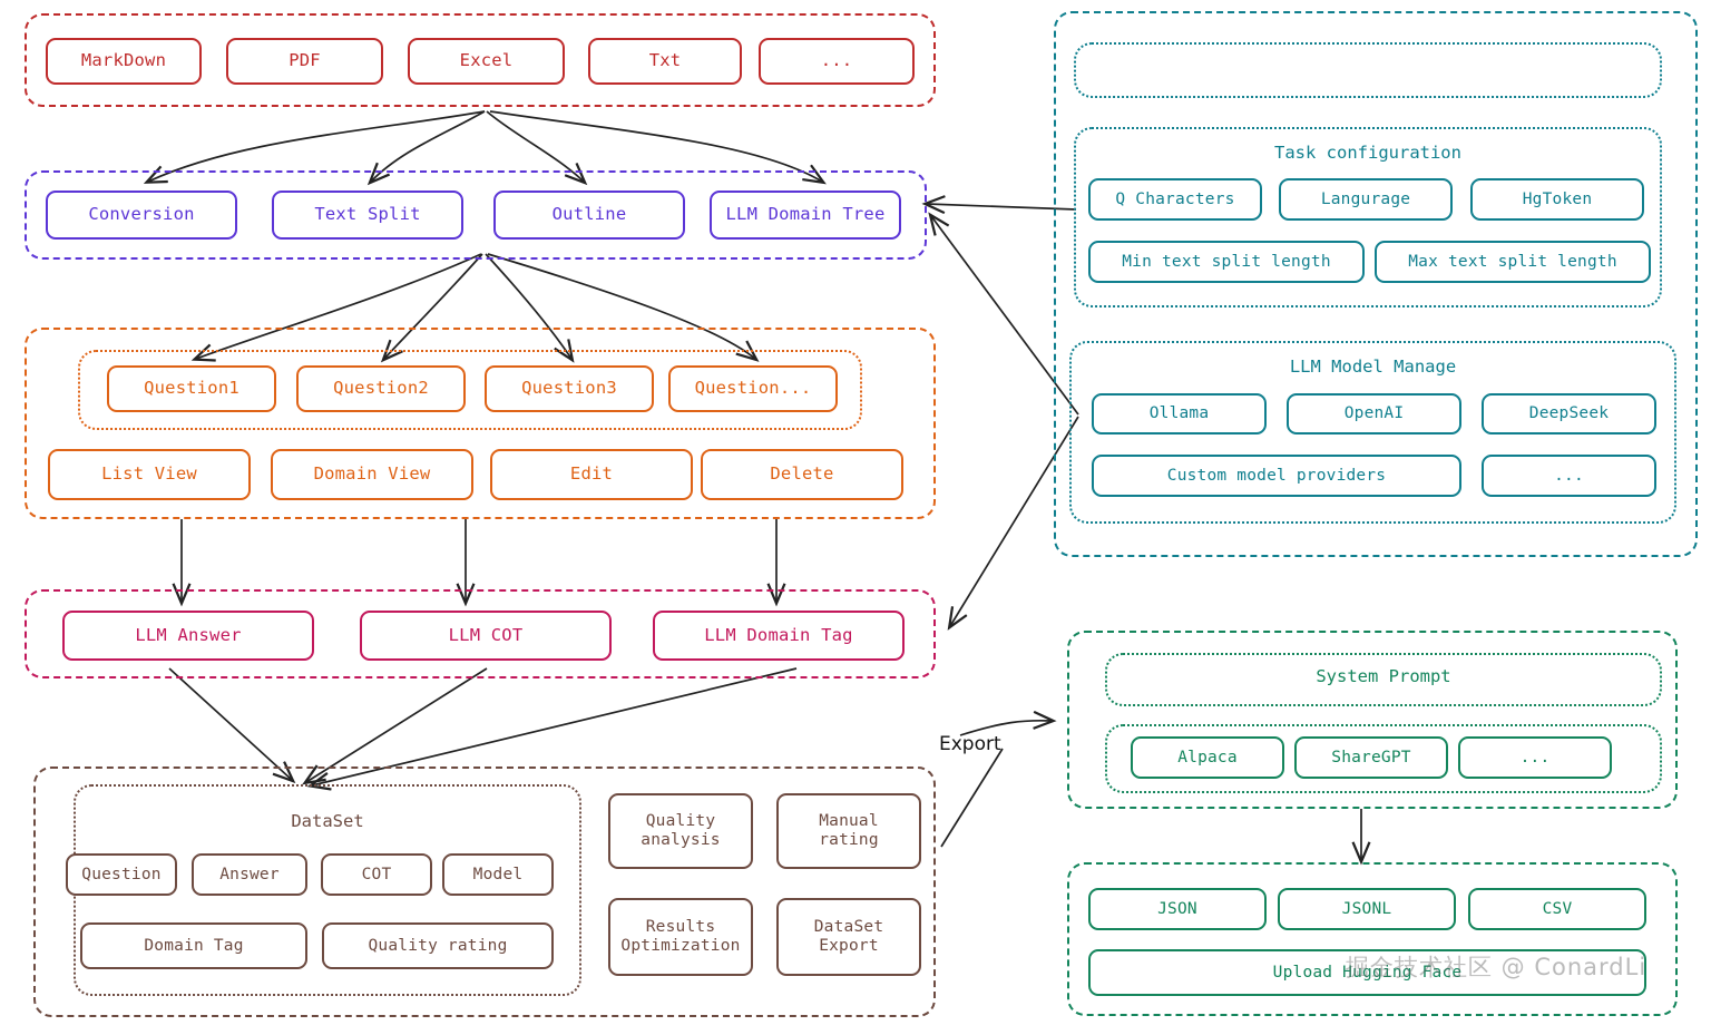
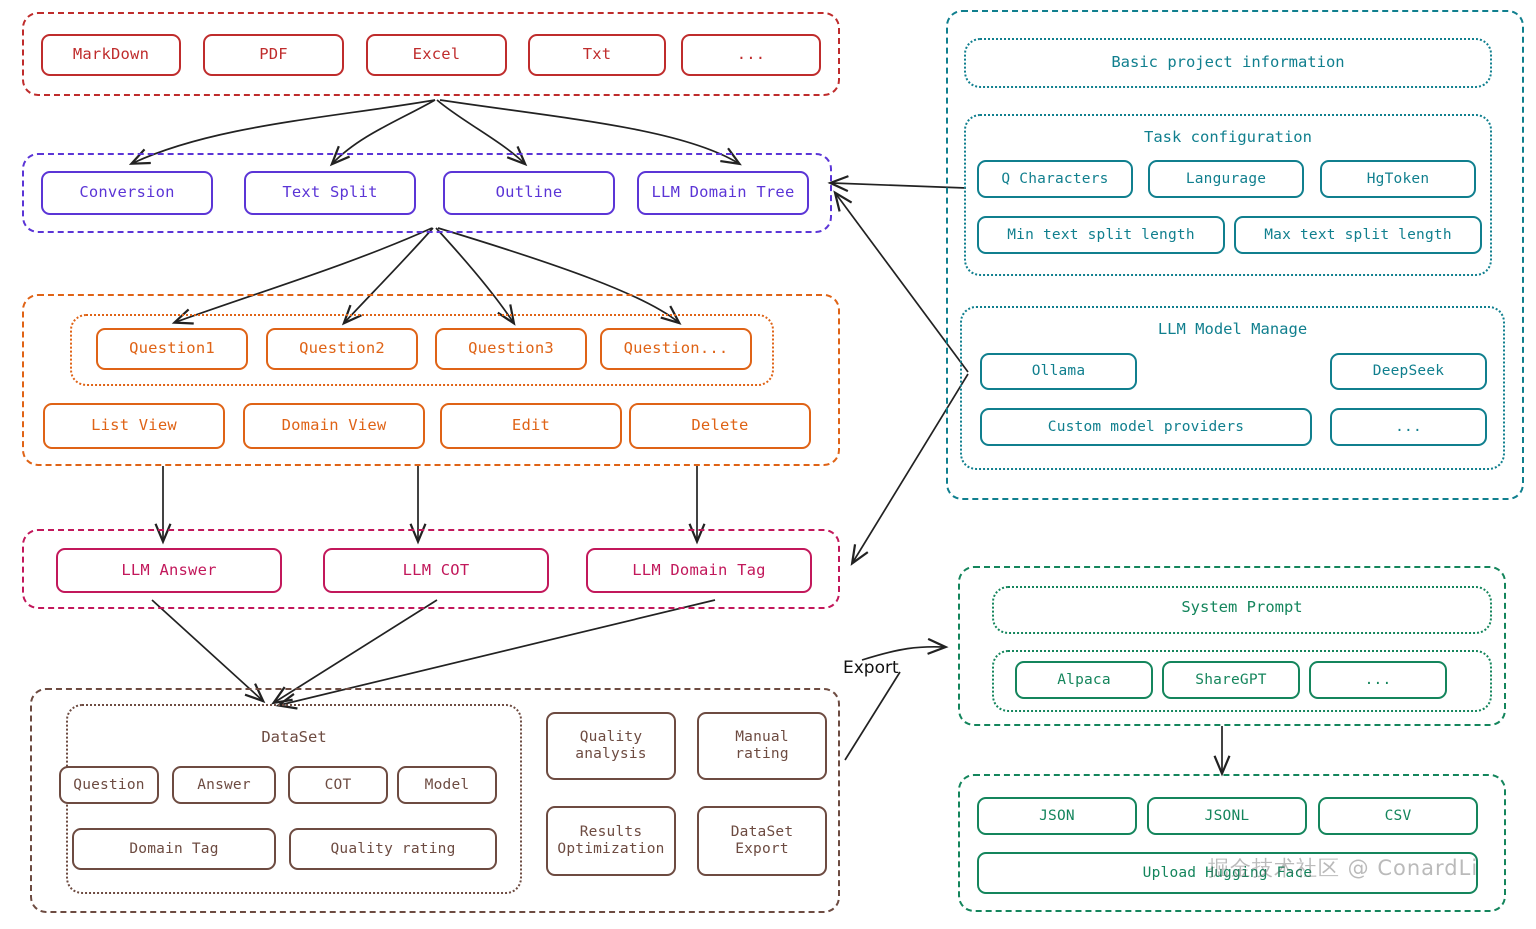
  MarkDown
  PDF
  Excel
  Txt
  ...
  Conversion
  Text Split
  Outline
  LLM Domain Tree
  Question1
  Question2
  Question3
  Question...
  List View
  Domain View
  Edit
  Delete
  LLM Answer
  LLM COT
  LLM Domain Tag
  DataSet
  Question
  Answer
  COT
  Model
  Domain Tag
  Quality rating
  Quality
  analysis
  Manual
  rating
  Results
  Optimization
  DataSet
  Export
  Export
+ Basic project information
  Task configuration
  Q Characters
  Langurage
  HgToken
  Min text split length
  Max text split length
  LLM Model Manage
  Ollama
- OpenAI
  DeepSeek
  Custom model providers
  ...
  System Prompt
  Alpaca
  ShareGPT
  ...
  JSON
  JSONL
  CSV
  Upload Hugging Face
  掘金技术社区 @ ConardLi
